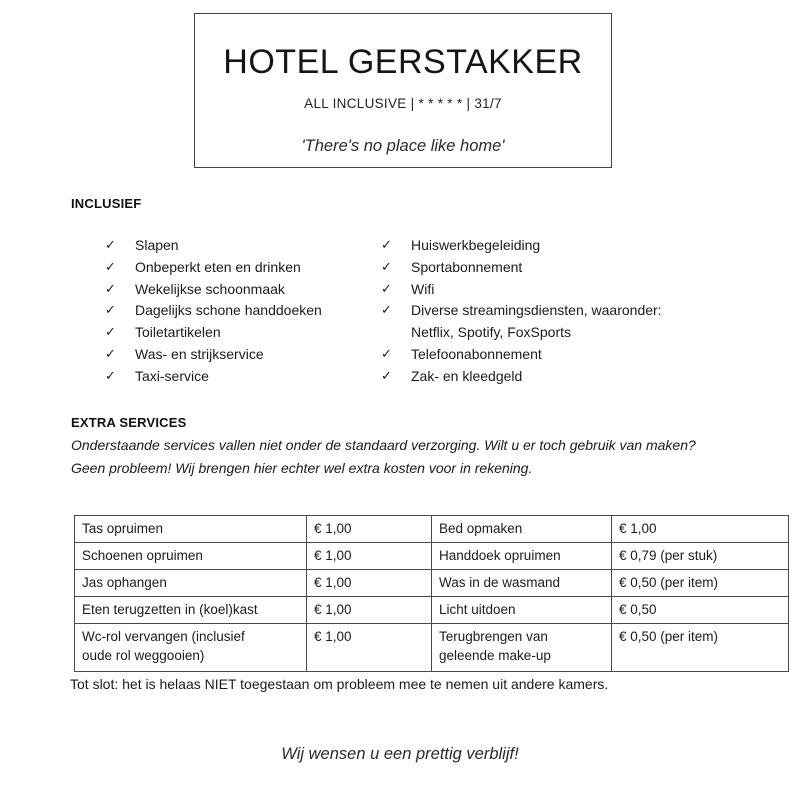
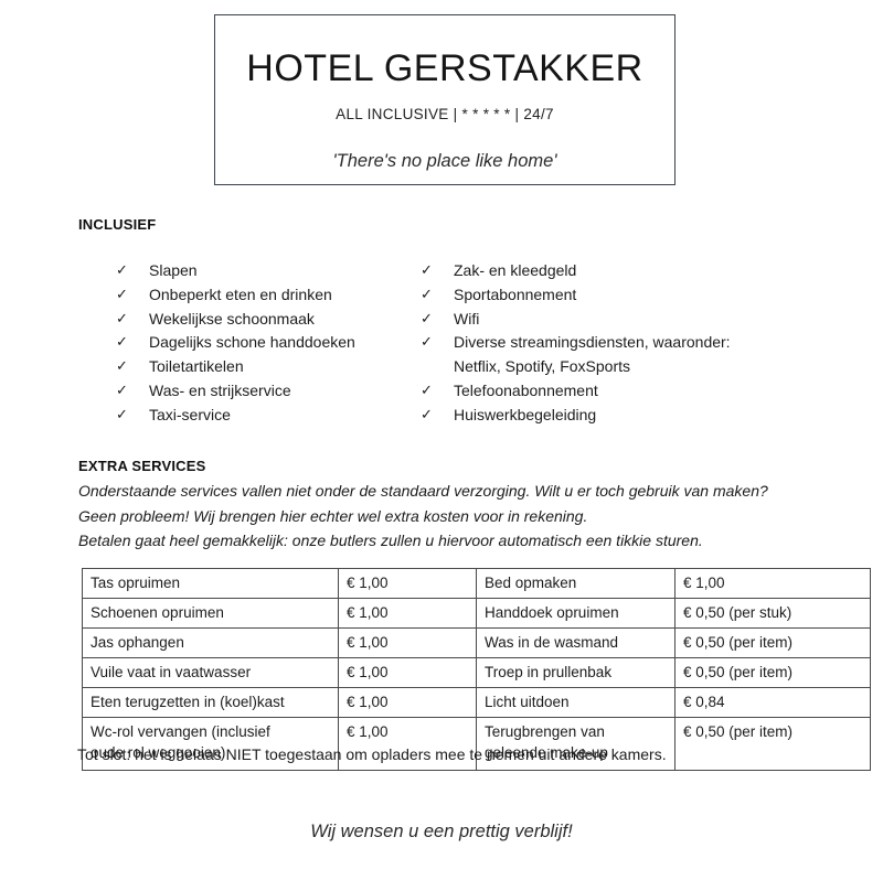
  HOTEL GERSTAKKER
- ALL INCLUSIVE | * * * * * | 31/7
+ ALL INCLUSIVE | * * * * * | 24/7
  'There's no place like home'
  INCLUSIEF
  ✓
  Slapen
  ✓
  Onbeperkt eten en drinken
  ✓
  Wekelijkse schoonmaak
  ✓
  Dagelijks schone handdoeken
  ✓
  Toiletartikelen
  ✓
  Was- en strijkservice
  ✓
  Taxi-service
  ✓
- Huiswerkbegeleiding
+ Zak- en kleedgeld
  ✓
  Sportabonnement
  ✓
  Wifi
  ✓
  Diverse streamingsdiensten, waaronder:
  Netflix, Spotify, FoxSports
  ✓
  Telefoonabonnement
  ✓
- Zak- en kleedgeld
+ Huiswerkbegeleiding
  EXTRA SERVICES
  Onderstaande services vallen niet onder de standaard verzorging. Wilt u er toch gebruik van maken?
  Geen probleem! Wij brengen hier echter wel extra kosten voor in rekening.
+ Betalen gaat heel gemakkelijk: onze butlers zullen u hiervoor automatisch een tikkie sturen.
  Tas opruimen	€ 1,00	Bed opmaken	€ 1,00
- Schoenen opruimen	€ 1,00	Handdoek opruimen	€ 0,79 (per stuk)
+ Schoenen opruimen	€ 1,00	Handdoek opruimen	€ 0,50 (per stuk)
  Jas ophangen	€ 1,00	Was in de wasmand	€ 0,50 (per item)
+ Vuile vaat in vaatwasser	€ 1,00	Troep in prullenbak	€ 0,50 (per item)
- Eten terugzetten in (koel)kast	€ 1,00	Licht uitdoen	€ 0,50
+ Eten terugzetten in (koel)kast	€ 1,00	Licht uitdoen	€ 0,84
  Wc-rol vervangen (inclusiefoude rol weggooien)	€ 1,00	Terugbrengen vangeleende make-up	€ 0,50 (per item)
- Tot slot: het is helaas NIET toegestaan om probleem mee te nemen uit andere kamers.
+ Tot slot: het is helaas NIET toegestaan om opladers mee te nemen uit andere kamers.
  Wij wensen u een prettig verblijf!
